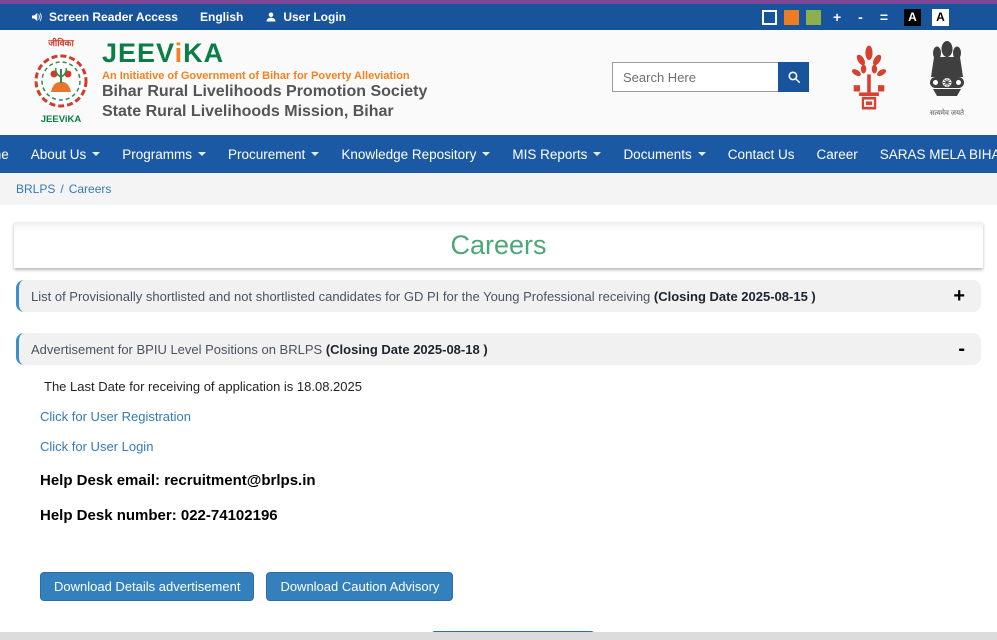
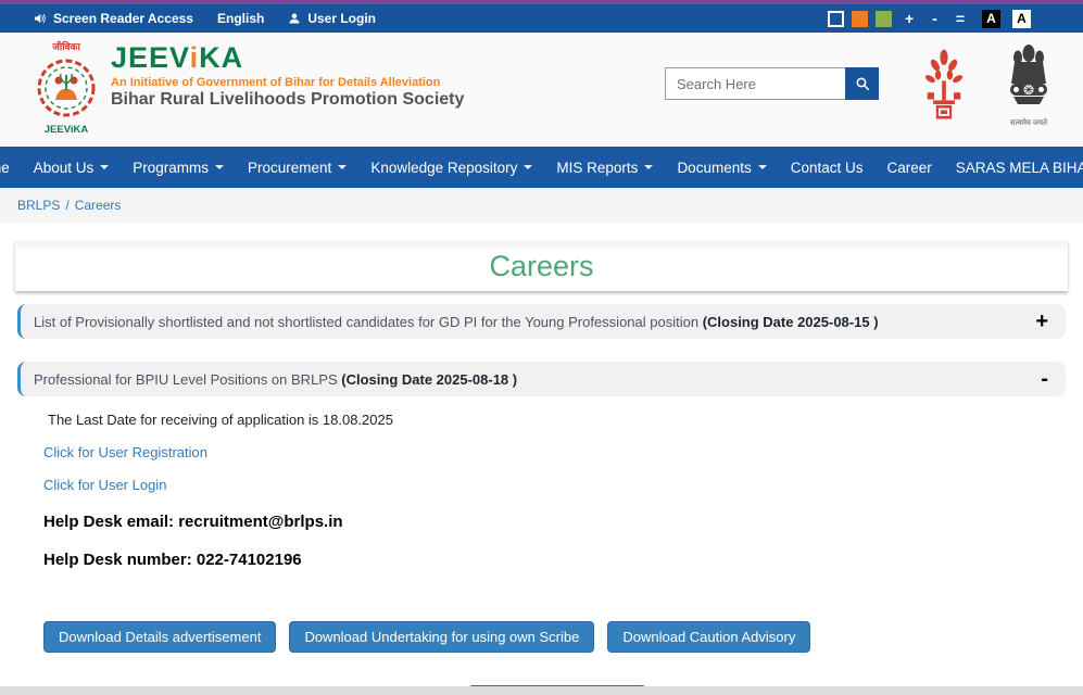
  Screen Reader Access
  English
  User Login
  +
  -
  =
  A
  A
  जीविका
  JEEViKA
  JEEViKA
- An Initiative of Government of Bihar for Poverty Alleviation
+ An Initiative of Government of Bihar for Details Alleviation
  Bihar Rural Livelihoods Promotion Society
- State Rural Livelihoods Mission, Bihar
  Search Here
  About Us
  Programms
  Procurement
  Knowledge Repository
  MIS Reports
  Documents
  Contact Us
  Career
  SARAS MELA BIHA
  BRLPS
  /
  Careers
  Careers
- List of Provisionally shortlisted and not shortlisted candidates for GD PI for the Young Professional receiving (Closing Date 2025-08-15 )
+ List of Provisionally shortlisted and not shortlisted candidates for GD PI for the Young Professional position (Closing Date 2025-08-15 )
  +
- Advertisement for BPIU Level Positions on BRLPS (Closing Date 2025-08-18 )
+ Professional for BPIU Level Positions on BRLPS (Closing Date 2025-08-18 )
  -
  The Last Date for receiving of application is 18.08.2025
  Click for User Registration
  Click for User Login
  Help Desk email: recruitment@brlps.in
  Help Desk number: 022-74102196
  Download Details advertisement
+ Download Undertaking for using own Scribe
  Download Caution Advisory
